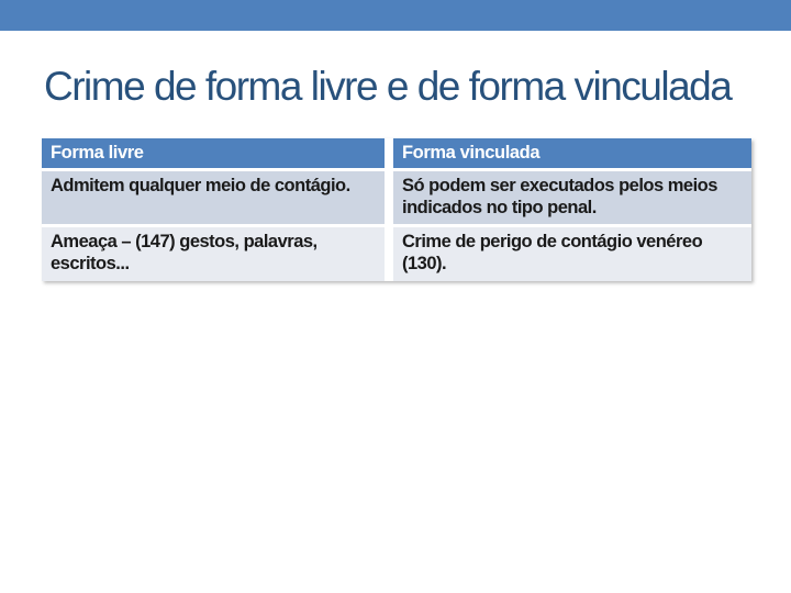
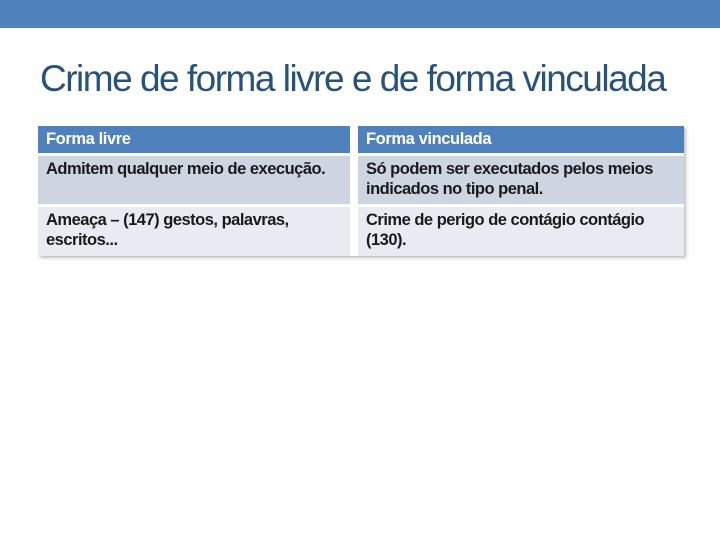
  Crime de forma livre e de forma vinculada
  Forma livre
  Forma vinculada
- Admitem qualquer meio de contágio.
+ Admitem qualquer meio de execução.
  Só podem ser executados pelos meios indicados no tipo penal.
  Ameaça – (147) gestos, palavras, escritos...
- Crime de perigo de contágio venéreo (130).
+ Crime de perigo de contágio contágio (130).
